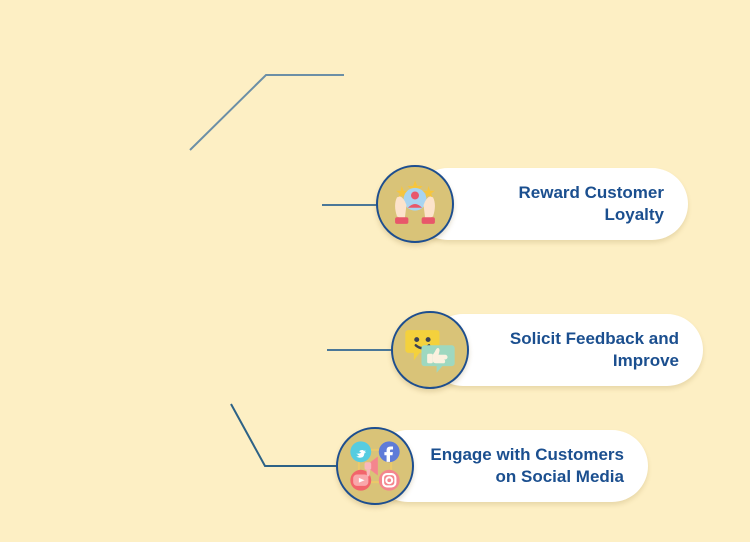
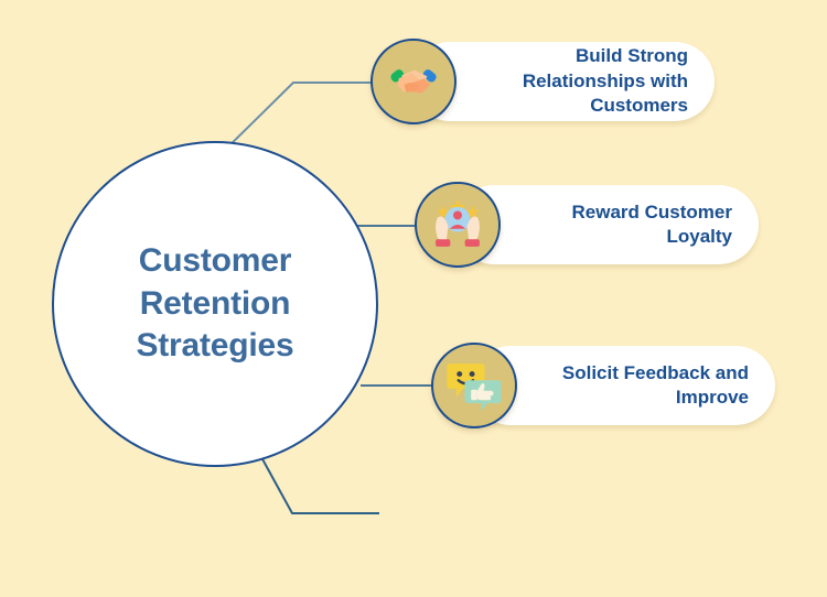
+ Customer
+ Retention
+ Strategies
+ Build Strong
+ Relationships with
+ Customers
  Reward Customer
  Loyalty
  Solicit Feedback and
  Improve
- Engage with Customers
- on Social Media
